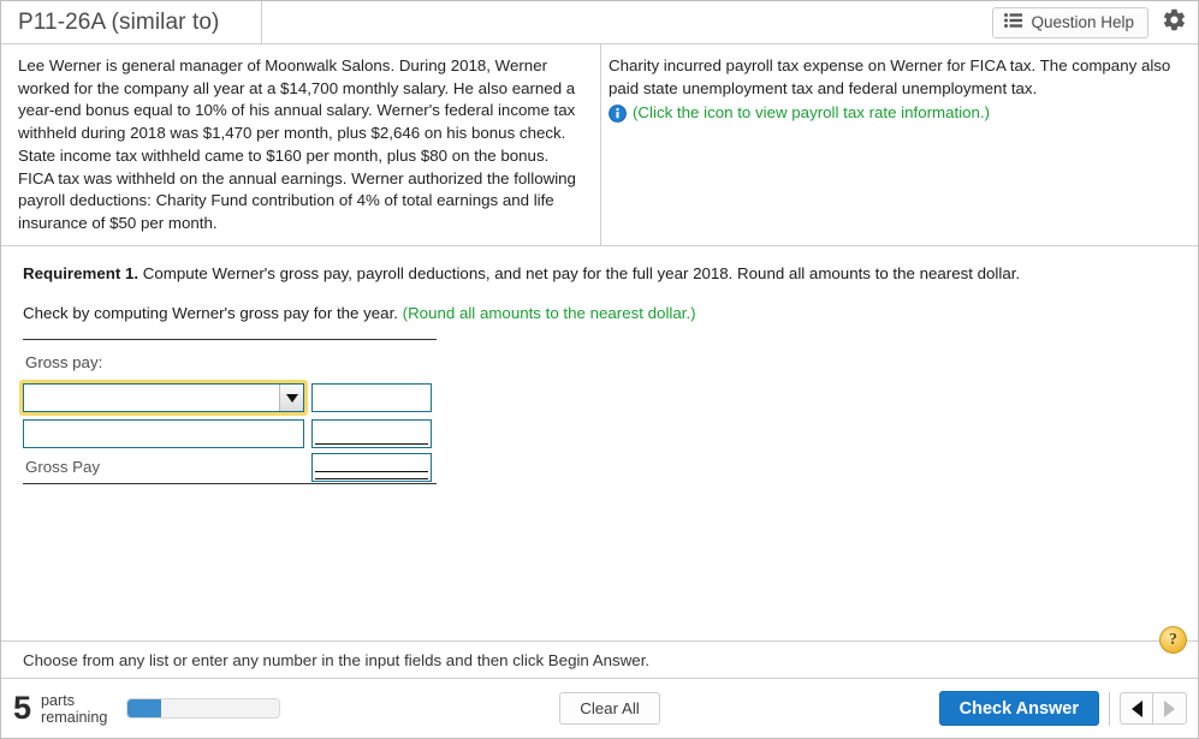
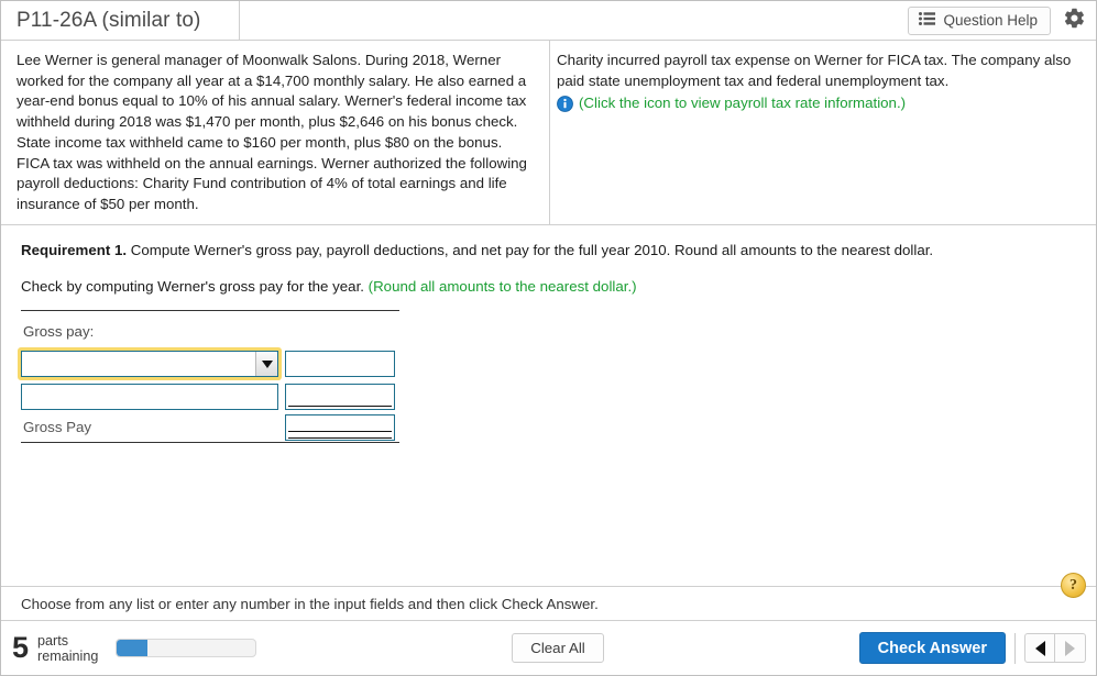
  P11-26A (similar to)
  Question Help
  Lee Werner is general manager of Moonwalk Salons. During 2018, Werner worked for the company all year at a $14,700 monthly salary. He also earned a year-end bonus equal to 10% of his annual salary. Werner's federal income tax withheld during 2018 was $1,470 per month, plus $2,646 on his bonus check. State income tax withheld came to $160 per month, plus $80 on the bonus. FICA tax was withheld on the annual earnings. Werner authorized the following payroll deductions: Charity Fund contribution of 4% of total earnings and life insurance of $50 per month.
  Charity incurred payroll tax expense on Werner for FICA tax. The company also paid state unemployment tax and federal unemployment tax.
  (Click the icon to view payroll tax rate information.)
- Requirement 1. Compute Werner's gross pay, payroll deductions, and net pay for the full year 2018. Round all amounts to the nearest dollar.
+ Requirement 1. Compute Werner's gross pay, payroll deductions, and net pay for the full year 2010. Round all amounts to the nearest dollar.
  Check by computing Werner's gross pay for the year. (Round all amounts to the nearest dollar.)
  Gross pay:
  Gross Pay
- Choose from any list or enter any number in the input fields and then click Begin Answer.
+ Choose from any list or enter any number in the input fields and then click Check Answer.
  ?
  5
  parts
  remaining
  Clear All
  Check Answer
